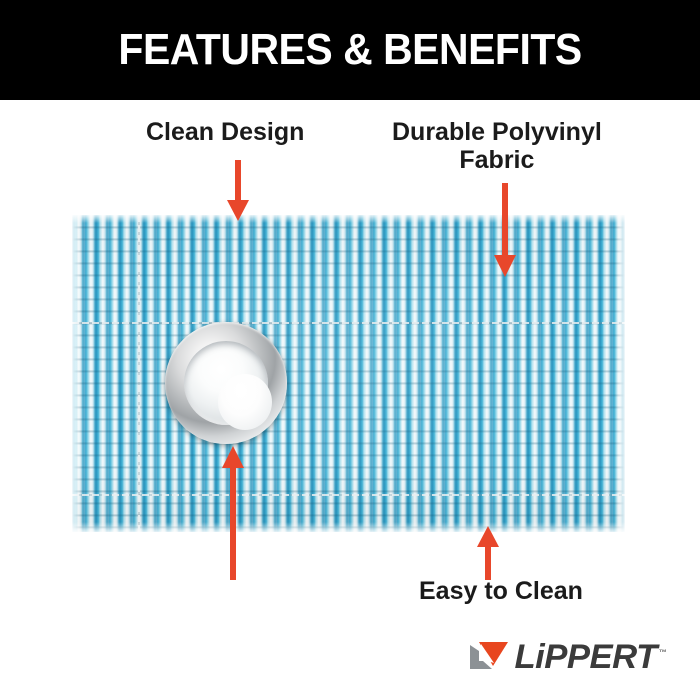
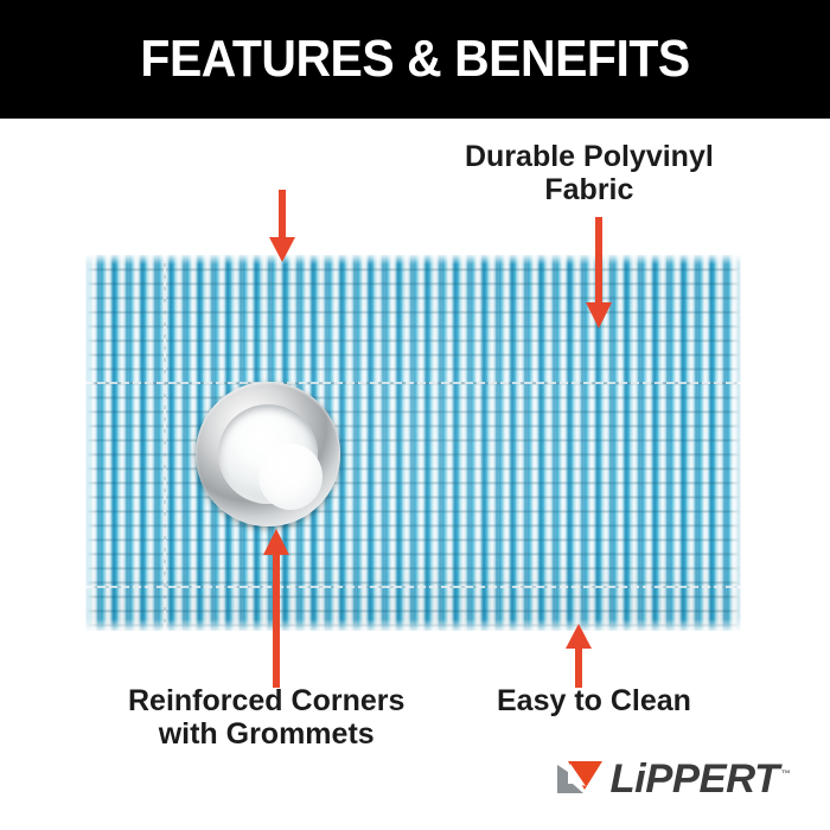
  FEATURES & BENEFITS
- Clean Design
  Durable Polyvinyl
  Fabric
+ Reinforced Corners
+ with Grommets
  Easy to Clean
  LiPPERT ™
